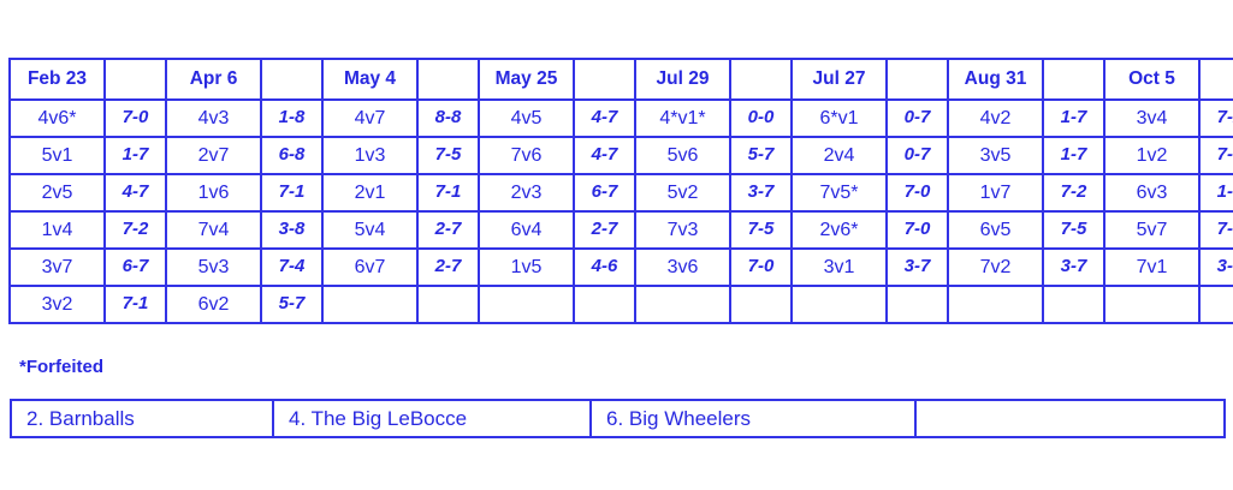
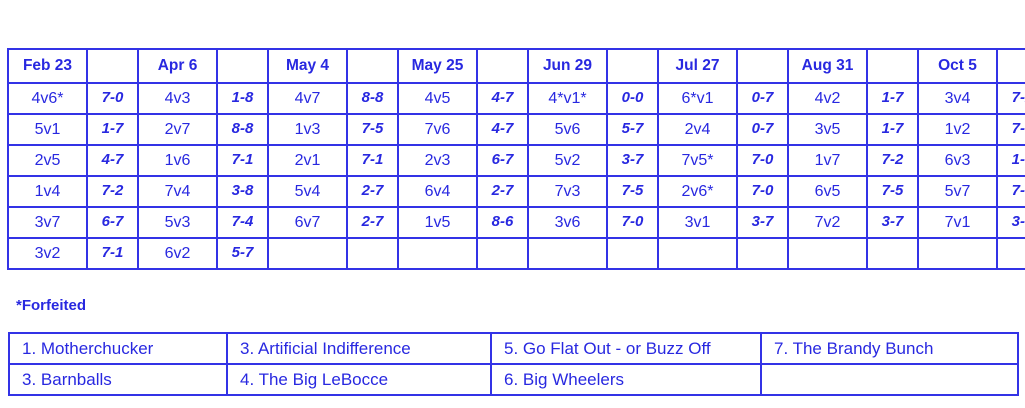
- Feb 23		Apr 6		May 4		May 25		Jul 29		Jul 27		Aug 31		Oct 5
+ Feb 23		Apr 6		May 4		May 25		Jun 29		Jul 27		Aug 31		Oct 5
  4v6*	7-0	4v3	1-8	4v7	8-8	4v5	4-7	4*v1*	0-0	6*v1	0-7	4v2	1-7	3v4	7-
- 5v1	1-7	2v7	6-8	1v3	7-5	7v6	4-7	5v6	5-7	2v4	0-7	3v5	1-7	1v2	7-
+ 5v1	1-7	2v7	8-8	1v3	7-5	7v6	4-7	5v6	5-7	2v4	0-7	3v5	1-7	1v2	7-
  2v5	4-7	1v6	7-1	2v1	7-1	2v3	6-7	5v2	3-7	7v5*	7-0	1v7	7-2	6v3	1-
  1v4	7-2	7v4	3-8	5v4	2-7	6v4	2-7	7v3	7-5	2v6*	7-0	6v5	7-5	5v7	7-
- 3v7	6-7	5v3	7-4	6v7	2-7	1v5	4-6	3v6	7-0	3v1	3-7	7v2	3-7	7v1	3-
+ 3v7	6-7	5v3	7-4	6v7	2-7	1v5	8-6	3v6	7-0	3v1	3-7	7v2	3-7	7v1	3-
  3v2	7-1	6v2	5-7
  *Forfeited
+ 1. Motherchucker	3. Artificial Indifference	5. Go Flat Out - or Buzz Off	7. The Brandy Bunch
- 2. Barnballs	4. The Big LeBocce	6. Big Wheelers
+ 3. Barnballs	4. The Big LeBocce	6. Big Wheelers
